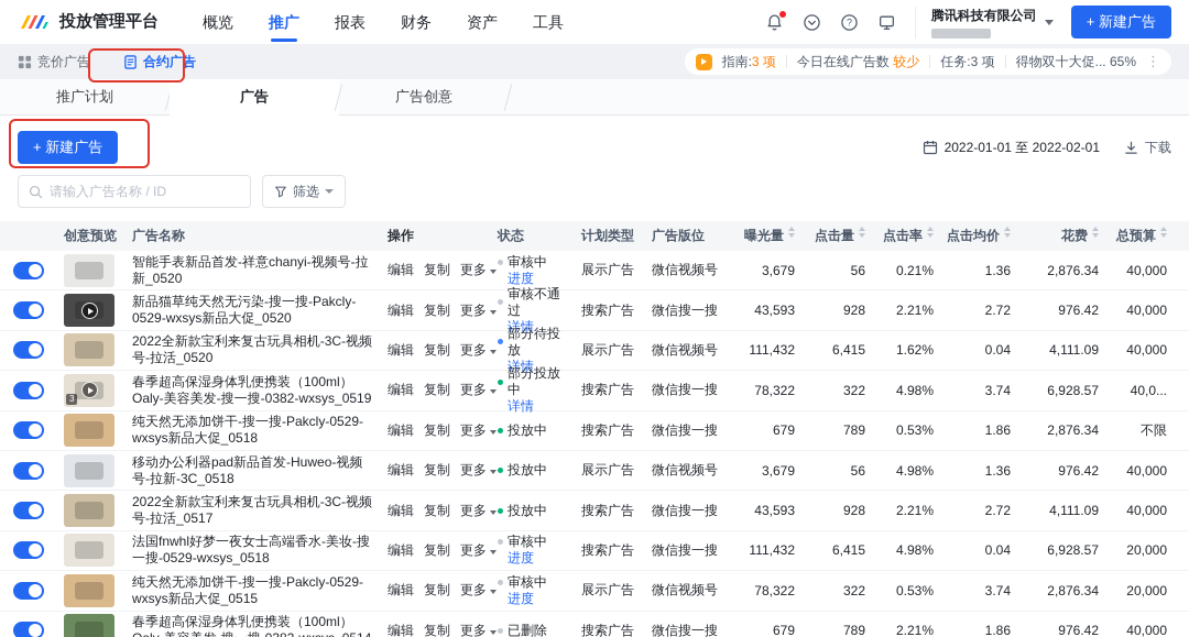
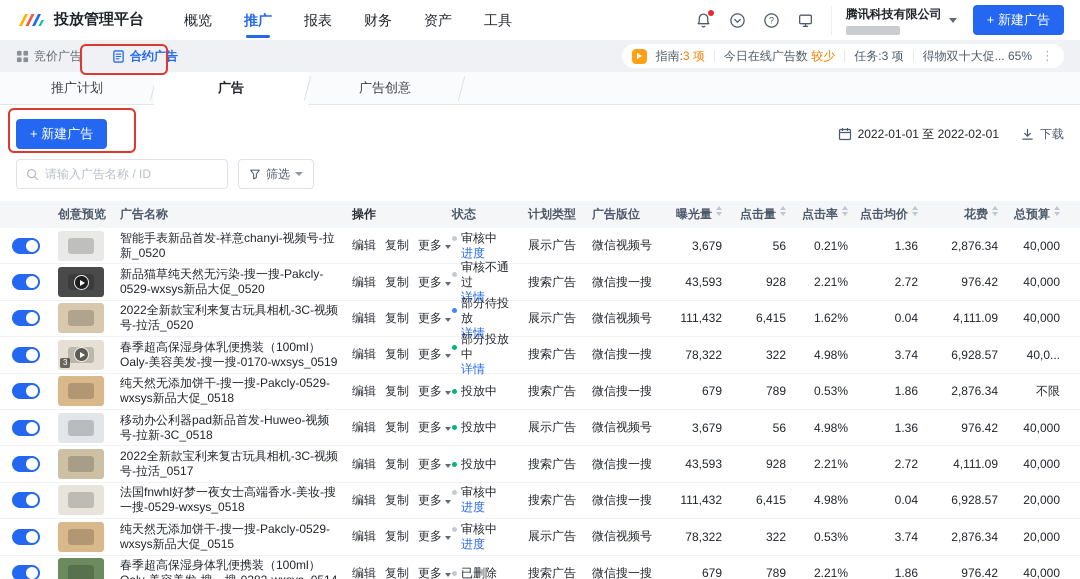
  投放管理平台
  概览
  推广
  报表
  财务
  资产
  工具
  ?
  腾讯科技有限公司
  + 新建广告
  竞价广告
  合约广告
  指南:3 项
  今日在线广告数 较少
  任务:3 项
  得物双十大促... 65%
  ⋮
  推广计划
  广告
  广告创意
  + 新建广告
  2022-01-01 至 2022-02-01
  下载
  请输入广告名称 / ID
  筛选
  创意预览
  广告名称
  操作
  状态
  计划类型
  广告版位
  曝光量
  点击量
  点击率
  点击均价
  花费
  总预算
  智能手表新品首发-祥意chanyi-视频号-拉新_0520
  编辑
  复制
  更多
  审核中
  进度
  展示广告
  微信视频号
  3,679
  56
  0.21%
  1.36
  2,876.34
  40,000
  新品猫草纯天然无污染-搜一搜-Pakcly-0529-wxsys新品大促_0520
  编辑
  复制
  更多
  审核不通过
  详情
  搜索广告
  微信搜一搜
  43,593
  928
  2.21%
  2.72
  976.42
  40,000
  2022全新款宝利来复古玩具相机-3C-视频号-拉活_0520
  编辑
  复制
  更多
  部分待投放
  详情
  展示广告
  微信视频号
  111,432
  6,415
  1.62%
  0.04
  4,111.09
  40,000
  3
- 春季超高保湿身体乳便携装（100ml）Oaly-美容美发-搜一搜-0382-wxsys_0519
+ 春季超高保湿身体乳便携装（100ml）Oaly-美容美发-搜一搜-0170-wxsys_0519
  编辑
  复制
  更多
  部分投放中
  详情
  搜索广告
  微信搜一搜
  78,322
  322
  4.98%
  3.74
  6,928.57
  40,0...
  纯天然无添加饼干-搜一搜-Pakcly-0529-wxsys新品大促_0518
  编辑
  复制
  更多
  投放中
  搜索广告
  微信搜一搜
  679
  789
  0.53%
  1.86
  2,876.34
  不限
  移动办公利器pad新品首发-Huweo-视频号-拉新-3C_0518
  编辑
  复制
  更多
  投放中
  展示广告
  微信视频号
  3,679
  56
  4.98%
  1.36
  976.42
  40,000
  2022全新款宝利来复古玩具相机-3C-视频号-拉活_0517
  编辑
  复制
  更多
  投放中
  搜索广告
  微信搜一搜
  43,593
  928
  2.21%
  2.72
  4,111.09
  40,000
  法国fnwhl好梦一夜女士高端香水-美妆-搜一搜-0529-wxsys_0518
  编辑
  复制
  更多
  审核中
  进度
  搜索广告
  微信搜一搜
  111,432
  6,415
  4.98%
  0.04
  6,928.57
  20,000
  纯天然无添加饼干-搜一搜-Pakcly-0529-wxsys新品大促_0515
  编辑
  复制
  更多
  审核中
  进度
  展示广告
  微信视频号
  78,322
  322
  0.53%
  3.74
  2,876.34
  20,000
  编辑
  复制
  更多
  已删除
  搜索广告
  微信搜一搜
  679
  789
  2.21%
  1.86
  976.42
  40,000
